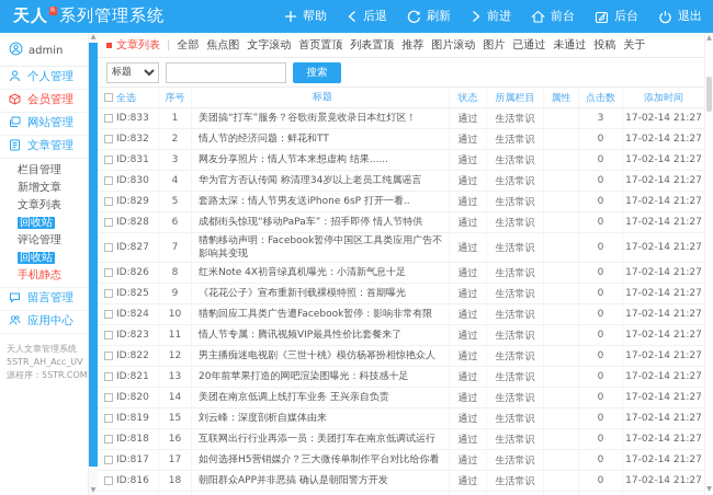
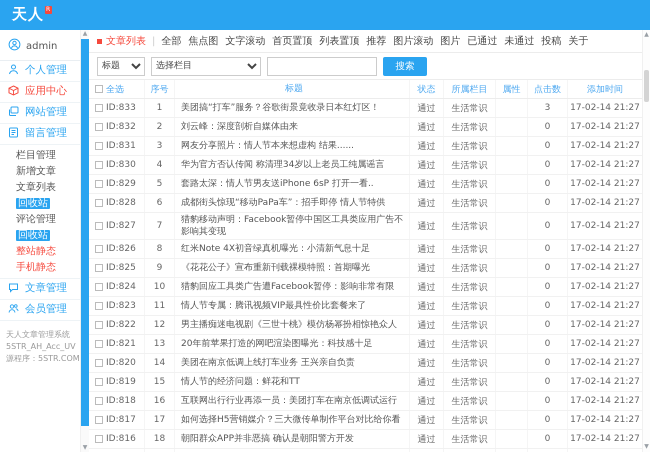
  天人
- 系列管理系统
- 帮助
- 后退
- 刷新
- 前进
- 前台
- 后台
- 退出
  admin
  个人管理
- 会员管理
+ 应用中心
  网站管理
- 文章管理
+ 留言管理
  栏目管理
  新增文章
  文章列表
  回收站
  评论管理
  回收站
+ 整站静态
  手机静态
- 留言管理
+ 文章管理
- 应用中心
+ 会员管理
  天人文章管理系统
  5STR_AH_Acc_UV
  源程序：5STR.COM
  文章列表
  |
  全部
  焦点图
  文字滚动
  首页置顶
  列表置顶
  推荐
  图片滚动
  图片
  已通过
  未通过
  投稿
  关于
  标题
+ 选择栏目
  搜索
  全选
  序号
  标题
  状态
  所属栏目
  属性
  点击数
  添加时间
  ID:833
  1
  美团搞“打车”服务？谷歌街景竟收录日本红灯区！
  通过
  生活常识
  3
  17-02-14 21:27
  ID:832
  2
- 情人节的经济问题：鲜花和TT
+ 刘云峰：深度剖析自媒体由来
  通过
  生活常识
  0
  17-02-14 21:27
  ID:831
  3
  网友分享照片：情人节本来想虚构 结果......
  通过
  生活常识
  0
  17-02-14 21:27
  ID:830
  4
  华为官方否认传闻 称清理34岁以上老员工纯属谣言
  通过
  生活常识
  0
  17-02-14 21:27
  ID:829
  5
  套路太深：情人节男友送iPhone 6sP 打开一看..
  通过
  生活常识
  0
  17-02-14 21:27
  ID:828
  6
  成都街头惊现“移动PaPa车”：招手即停 情人节特供
  通过
  生活常识
  0
  17-02-14 21:27
  ID:827
  7
  猎豹移动声明：Facebook暂停中国区工具类应用广告不影响其变现
  通过
  生活常识
  0
  17-02-14 21:27
  ID:826
  8
  红米Note 4X初音绿真机曝光：小清新气息十足
  通过
  生活常识
  0
  17-02-14 21:27
  ID:825
  9
  《花花公子》宣布重新刊载裸模特照：首期曝光
  通过
  生活常识
  0
  17-02-14 21:27
  ID:824
  10
  猎豹回应工具类广告遭Facebook暂停：影响非常有限
  通过
  生活常识
  0
  17-02-14 21:27
  ID:823
  11
  情人节专属：腾讯视频VIP最具性价比套餐来了
  通过
  生活常识
  0
  17-02-14 21:27
  ID:822
  12
  男主播痴迷电视剧《三世十桃》模仿杨幂扮相惊艳众人
  通过
  生活常识
  0
  17-02-14 21:27
  ID:821
  13
  20年前苹果打造的网吧渲染图曝光：科技感十足
  通过
  生活常识
  0
  17-02-14 21:27
  ID:820
  14
  美团在南京低调上线打车业务 王兴亲自负责
  通过
  生活常识
  0
  17-02-14 21:27
  ID:819
  15
- 刘云峰：深度剖析自媒体由来
+ 情人节的经济问题：鲜花和TT
  通过
  生活常识
  0
  17-02-14 21:27
  ID:818
  16
  互联网出行行业再添一员：美团打车在南京低调试运行
  通过
  生活常识
  0
  17-02-14 21:27
  ID:817
  17
  如何选择H5营销媒介？三大微传单制作平台对比给你看
  通过
  生活常识
  0
  17-02-14 21:27
  ID:816
  18
  朝阳群众APP并非恶搞 确认是朝阳警方开发
  通过
  生活常识
  0
  17-02-14 21:27
